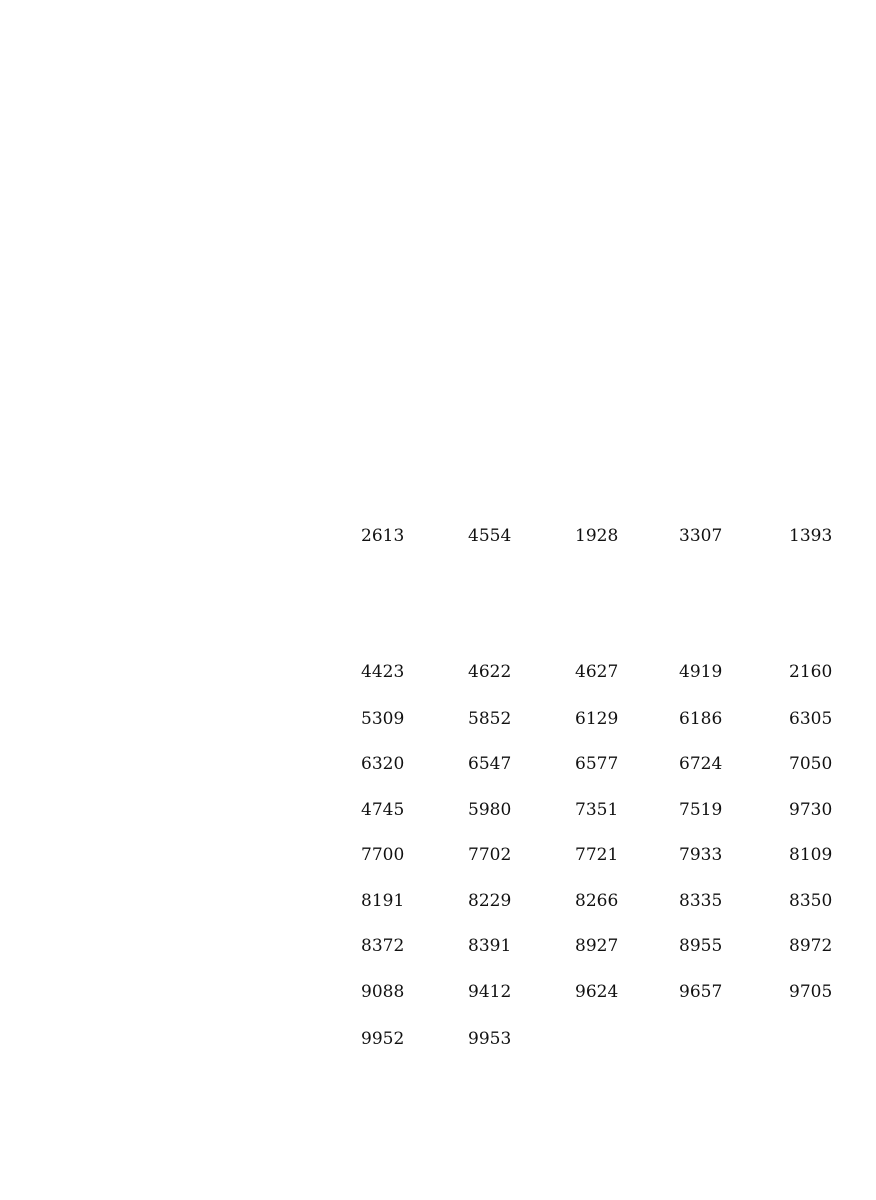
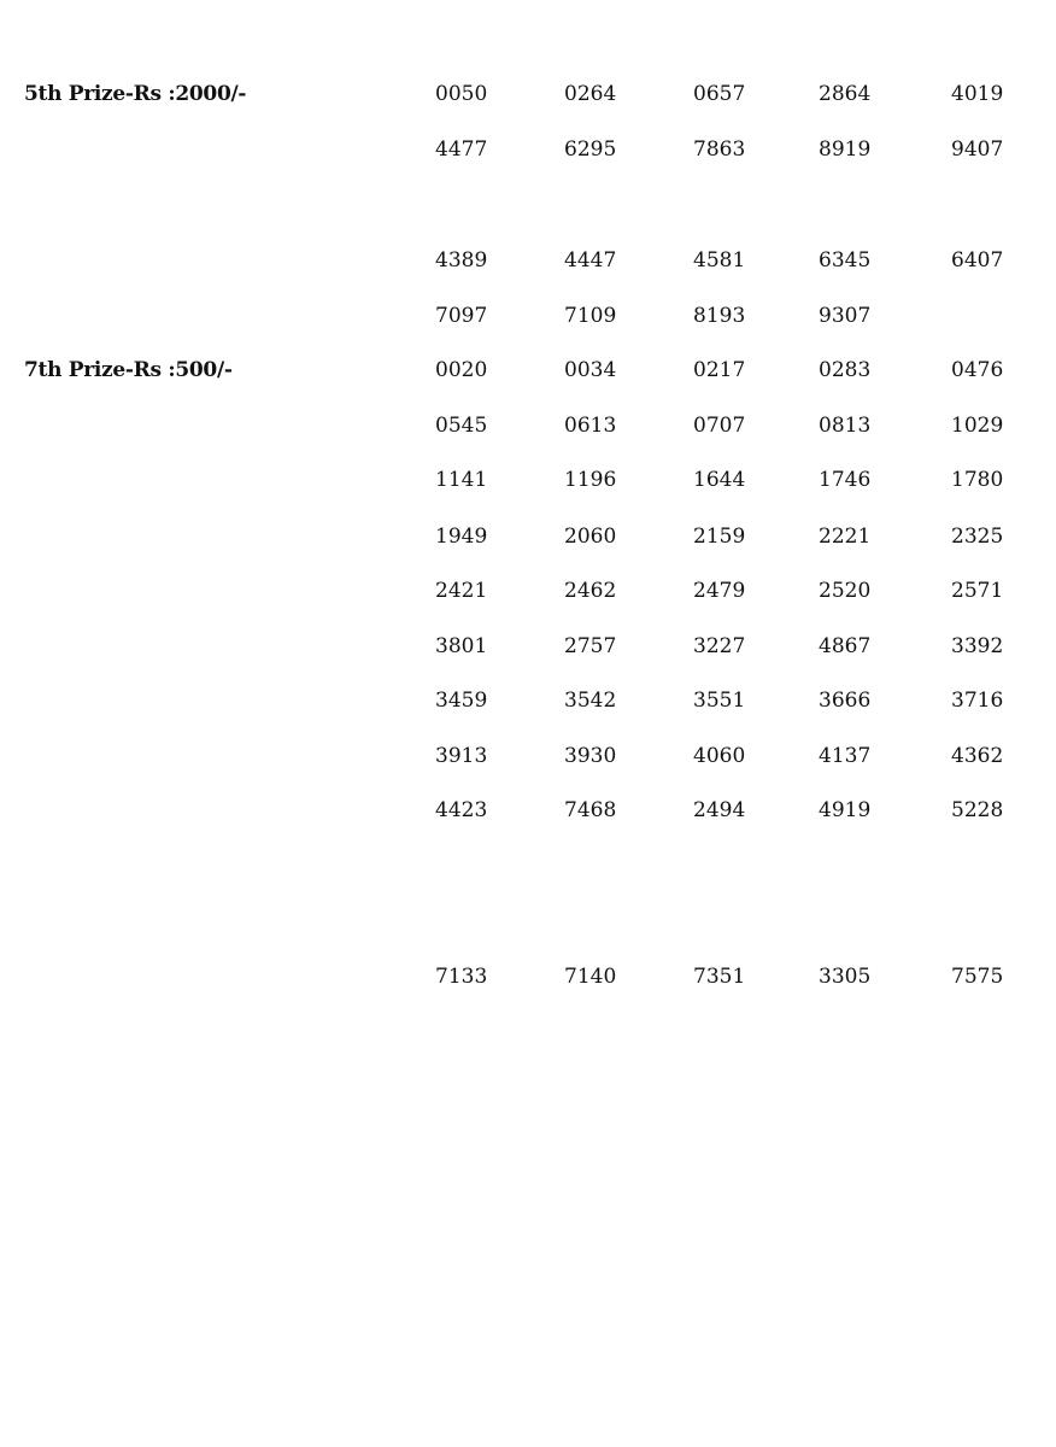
+ 5th Prize-Rs :2000/-
+ 0050
+ 0264
+ 0657
+ 2864
+ 4019
+ 4477
+ 6295
+ 7863
+ 8919
+ 9407
+ 4389
+ 4447
+ 4581
+ 6345
+ 6407
+ 7097
+ 7109
+ 8193
+ 9307
+ 7th Prize-Rs :500/-
+ 0020
+ 0034
+ 0217
+ 0283
+ 0476
+ 0545
+ 0613
+ 0707
+ 0813
+ 1029
+ 1141
+ 1196
+ 1644
+ 1746
+ 1780
+ 1949
+ 2060
+ 2159
+ 2221
+ 2325
+ 2421
+ 2462
+ 2479
+ 2520
+ 2571
- 2613
+ 3801
- 4554
+ 2757
- 1928
+ 3227
- 3307
+ 4867
- 1393
+ 3392
+ 3459
+ 3542
+ 3551
+ 3666
+ 3716
+ 3913
+ 3930
+ 4060
+ 4137
+ 4362
  4423
- 4622
+ 7468
- 4627
+ 2494
  4919
- 2160
+ 5228
- 5309
- 5852
- 6129
- 6186
- 6305
- 6320
- 6547
- 6577
- 6724
- 7050
- 4745
+ 7133
- 5980
+ 7140
  7351
- 7519
+ 3305
- 9730
+ 7575
- 7700
- 7702
- 7721
- 7933
- 8109
- 8191
- 8229
- 8266
- 8335
- 8350
- 8372
- 8391
- 8927
- 8955
- 8972
- 9088
- 9412
- 9624
- 9657
- 9705
- 9952
- 9953
